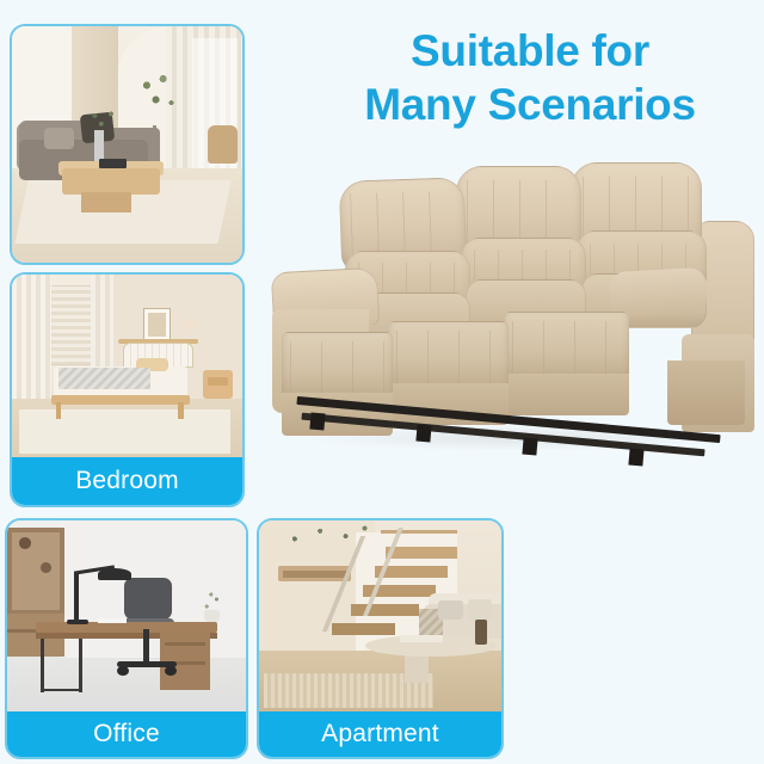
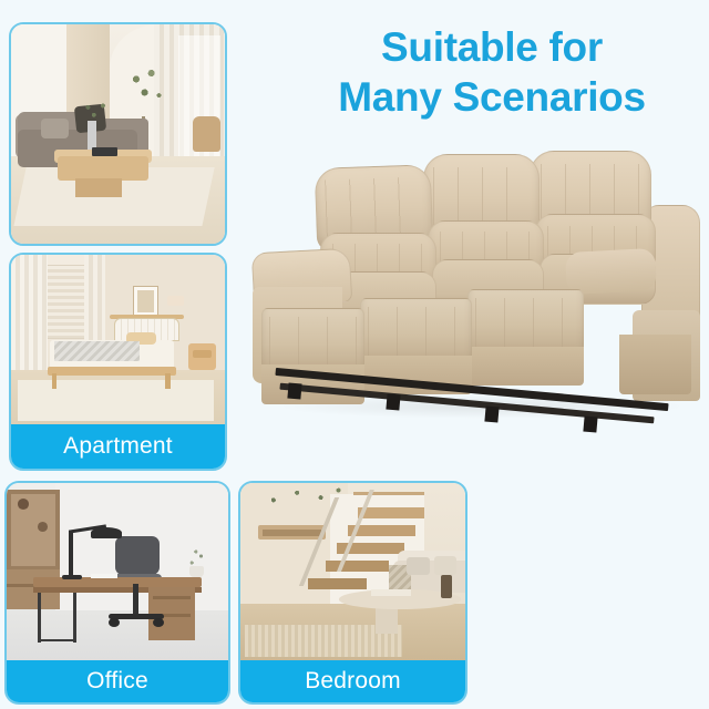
  Suitable for
  Many Scenarios
- Bedroom
+ Apartment
  Office
- Apartment
+ Bedroom
